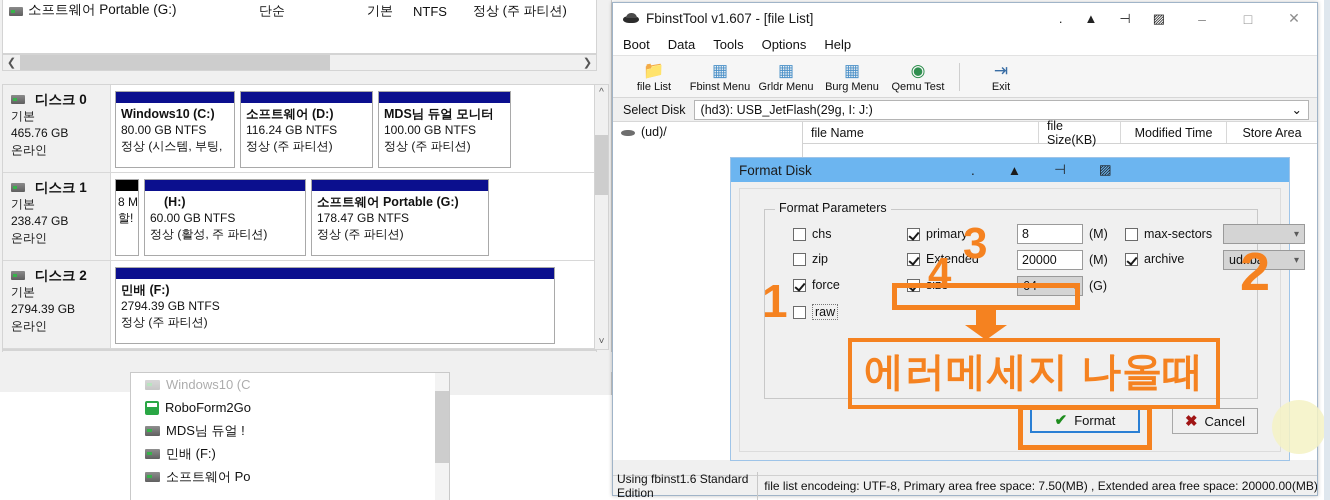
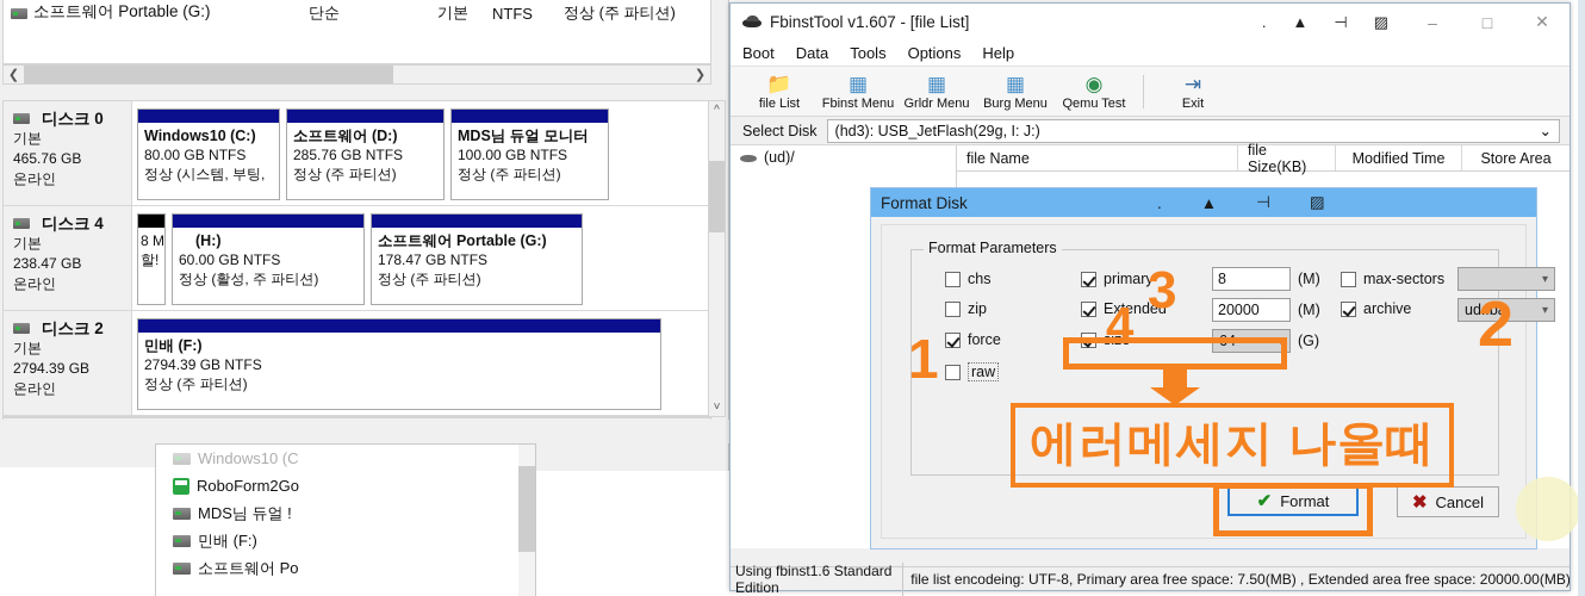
  소프트웨어 Portable (G:)
  단순
  기본
  NTFS
  정상 (주 파티션)
  ❮
  ❯
  디스크 0
  기본
  465.76 GB
  온라인
  Windows10 (C:)
  80.00 GB NTFS
  정상 (시스템, 부팅,
  소프트웨어 (D:)
- 116.24 GB NTFS
+ 285.76 GB NTFS
  정상 (주 파티션)
  MDS님 듀얼 모니터
  100.00 GB NTFS
  정상 (주 파티션)
- 디스크 1
+ 디스크 4
  기본
  238.47 GB
  온라인
  8 M
  할!
  (H:)
  60.00 GB NTFS
  정상 (활성, 주 파티션)
  소프트웨어 Portable (G:)
  178.47 GB NTFS
  정상 (주 파티션)
  디스크 2
  기본
  2794.39 GB
  온라인
  민배 (F:)
  2794.39 GB NTFS
  정상 (주 파티션)
  ^
  ˅
  Windows10 (C
  RoboForm2Go
  MDS님 듀얼 !
  민배 (F:)
  소프트웨어 Po
  FbinstTool v1.607 - [file List]
  .
  ▲
  ⊣
  ▨
  –
  □
  ✕
  Boot
  Data
  Tools
  Options
  Help
  📁
  file List
  ▦
  Fbinst Menu
  ▦
  Grldr Menu
  ▦
  Burg Menu
  ◉
  Qemu Test
  ⇥
  Exit
  Select Disk
  (hd3): USB_JetFlash(29g, I: J:)
  ⌄
  (ud)/
  file Name
  file Size(KB)
  Modified Time
  Store Area
  Using fbinst1.6 Standard Edition
  file list encodeing: UTF-8, Primary area free space: 7.50(MB) , Extended area free space: 20000.00(MB)
  Format Disk
  .
  ▲
  ⊣
  ▨
  Format Parameters
  chs
  zip
  force
  raw
  primary
  Extended
  size
  8
  (M)
  20000
  (M)
  64
  ▾
  (G)
  max-sectors
  archive
  ▾
  ud.fba
  ▾
  ✔
  Format
  ✖
  Cancel
  1
  2
  3
  4
  에러메세지 나올때
